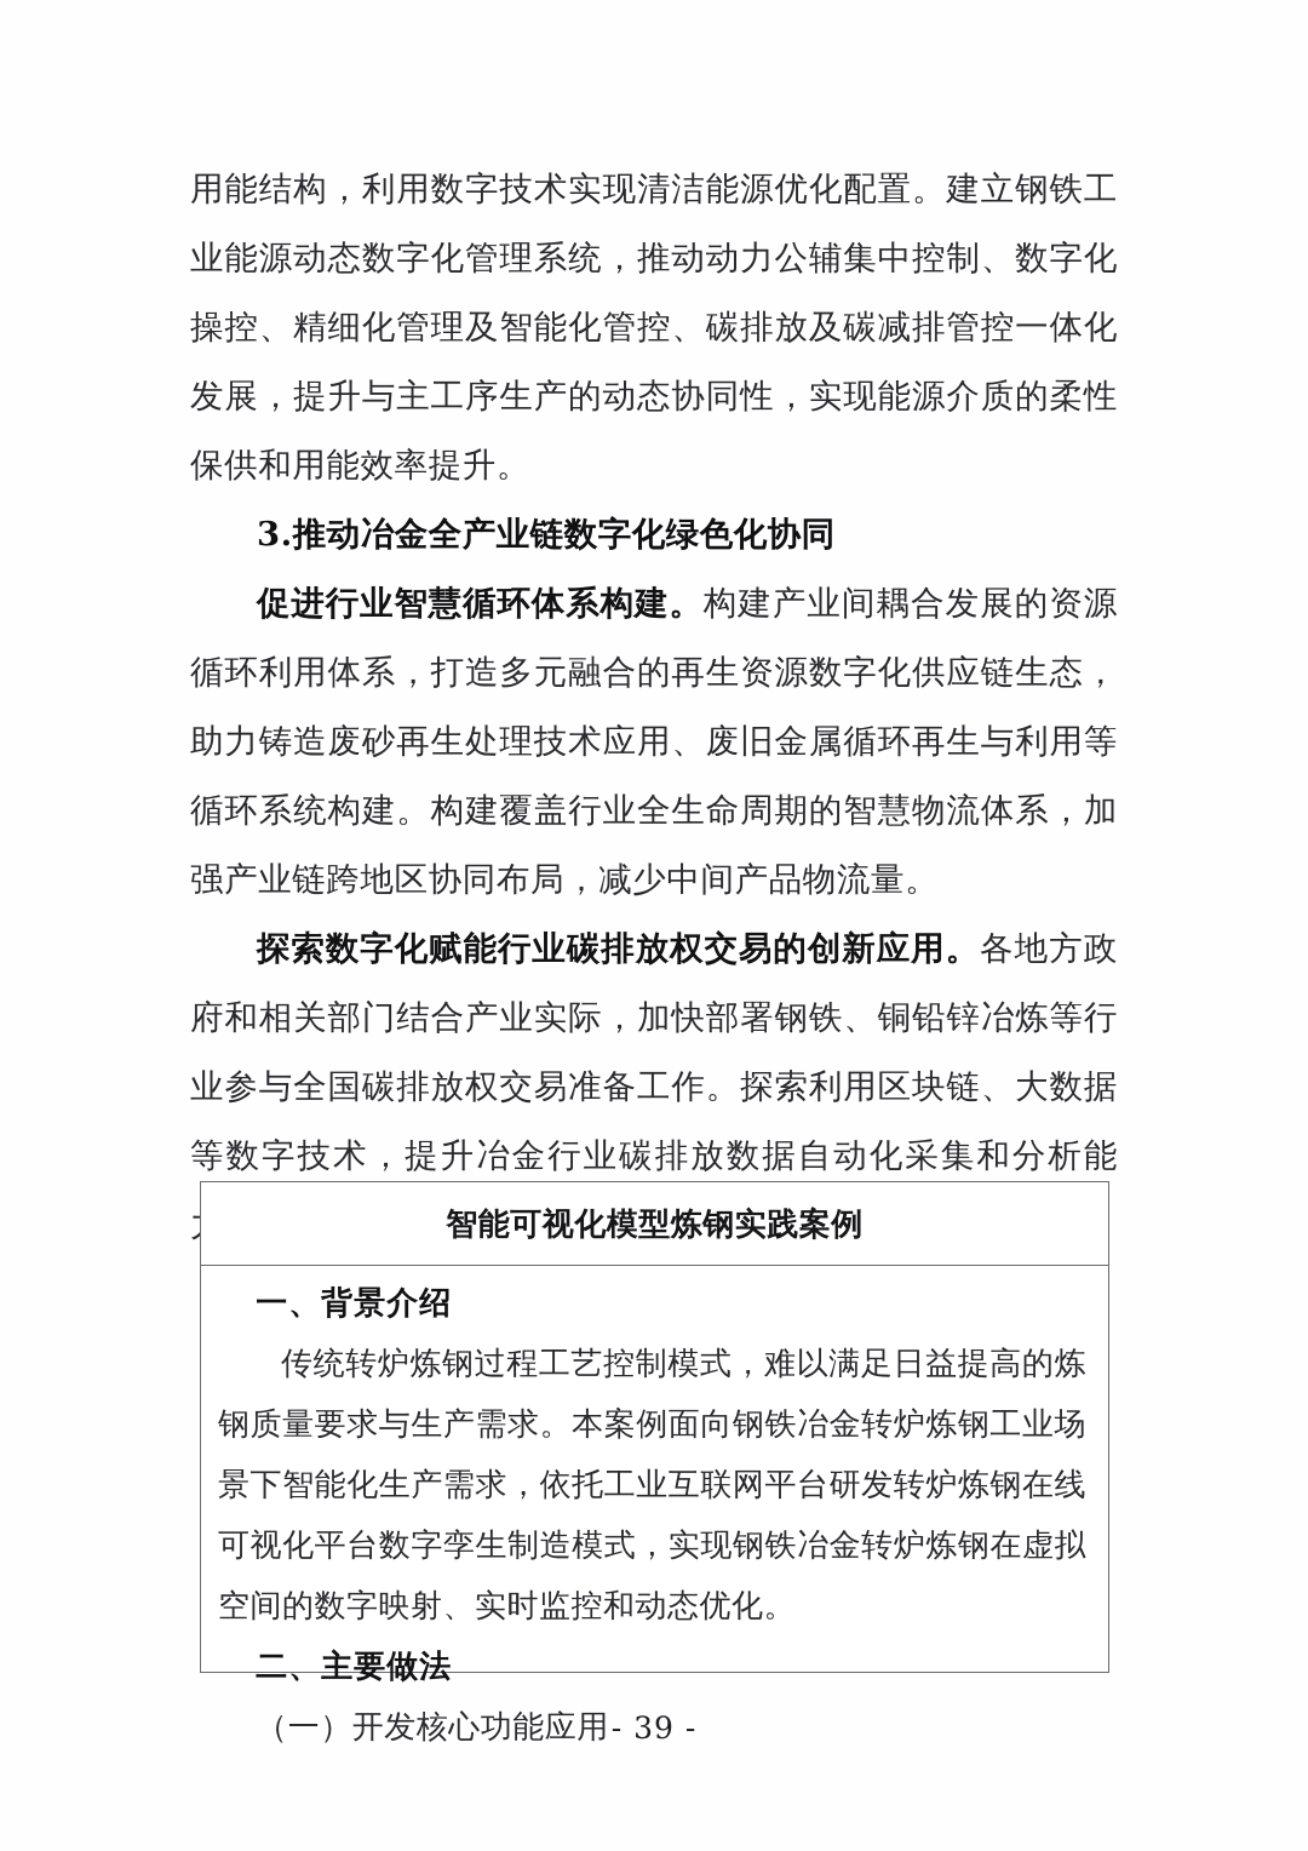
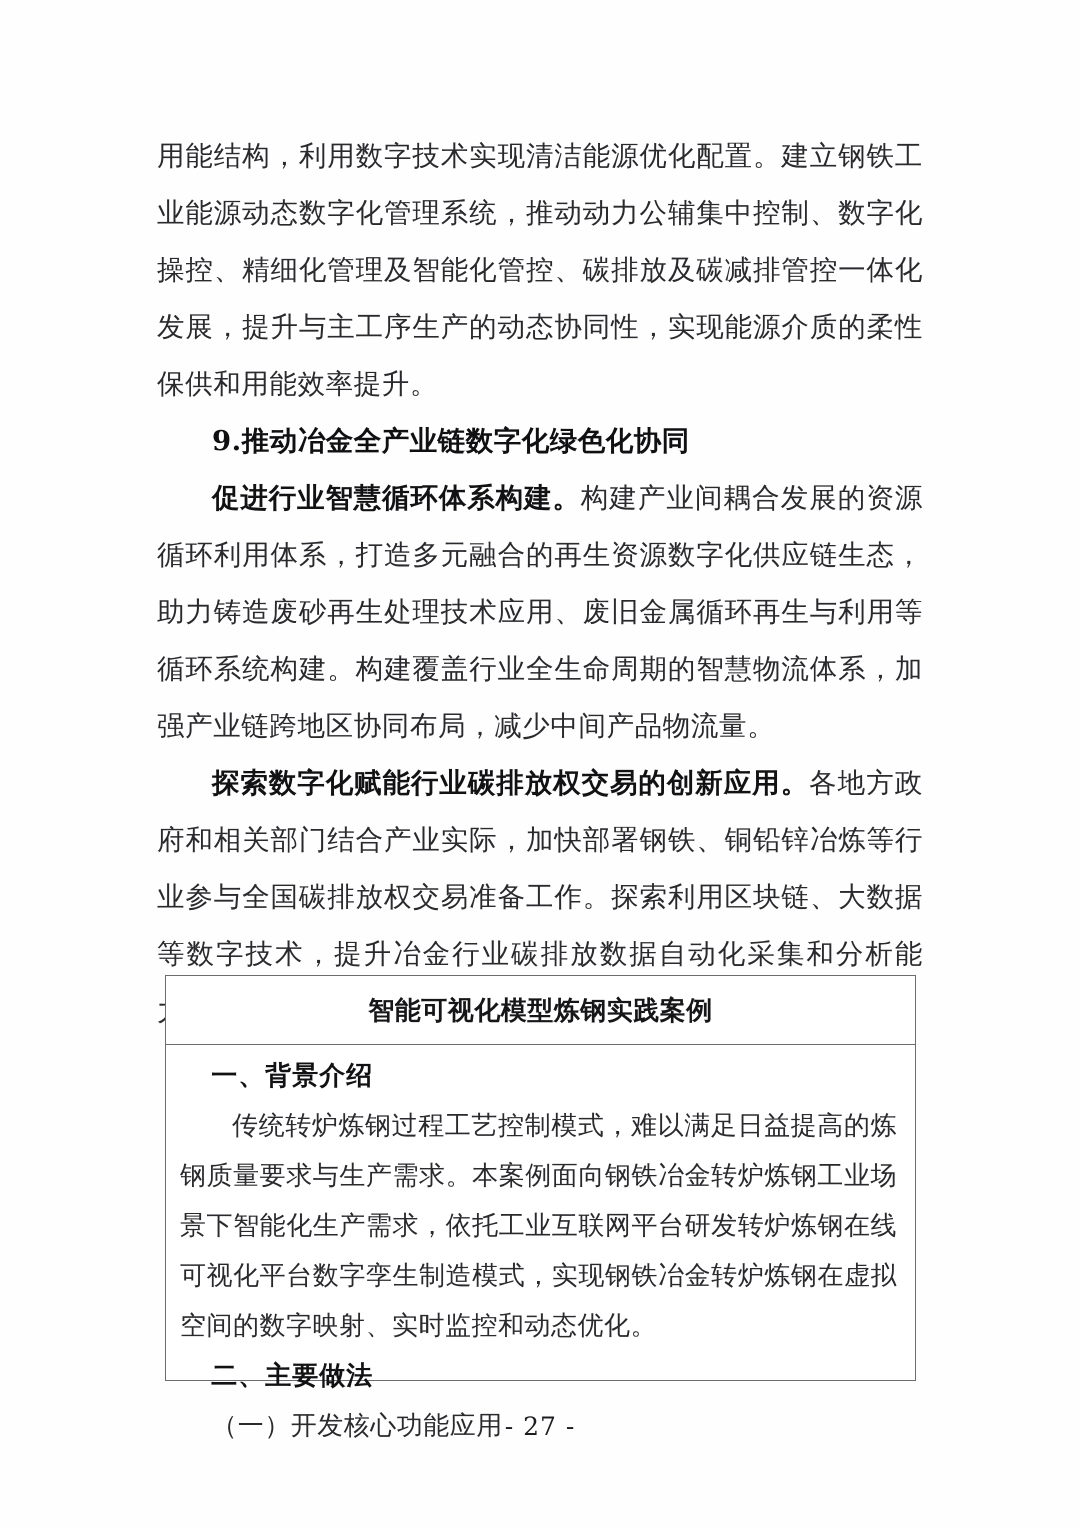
  用能结构，利用数字技术实现清洁能源优化配置。建立钢铁工业能源动态数字化管理系统，推动动力公辅集中控制、数字化操控、精细化管理及智能化管控、碳排放及碳减排管控一体化发展，提升与主工序生产的动态协同性，实现能源介质的柔性保供和用能效率提升。
- 3.推动冶金全产业链数字化绿色化协同
+ 9.推动冶金全产业链数字化绿色化协同
  促进行业智慧循环体系构建。构建产业间耦合发展的资源循环利用体系，打造多元融合的再生资源数字化供应链生态，助力铸造废砂再生处理技术应用、废旧金属循环再生与利用等循环系统构建。构建覆盖行业全生命周期的智慧物流体系，加强产业链跨地区协同布局，减少中间产品物流量。
  探索数字化赋能行业碳排放权交易的创新应用。各地方政府和相关部门结合产业实际，加快部署钢铁、铜铅锌冶炼等行业参与全国碳排放权交易准备工作。探索利用区块链、大数据等数字技术，提升冶金行业碳排放数据自动化采集和分析能
  智能可视化模型炼钢实践案例
  一、背景介绍
  传统转炉炼钢过程工艺控制模式，难以满足日益提高的炼钢质量要求与生产需求。本案例面向钢铁冶金转炉炼钢工业场景下智能化生产需求，依托工业互联网平台研发转炉炼钢在线可视化平台数字孪生制造模式，实现钢铁冶金转炉炼钢在虚拟空间的数字映射、实时监控和动态优化。
  二、主要做法
  （一）开发核心功能应用
- - 39 -
+ - 27 -
